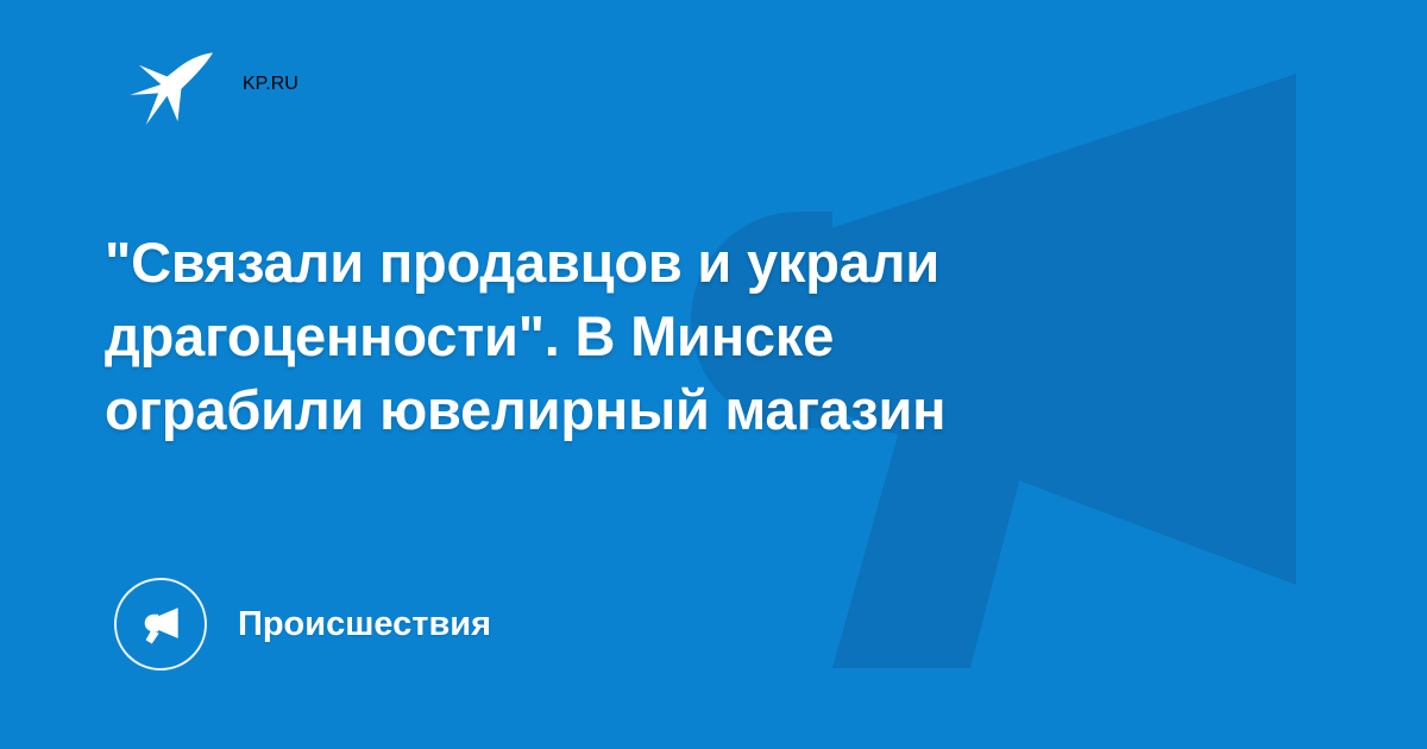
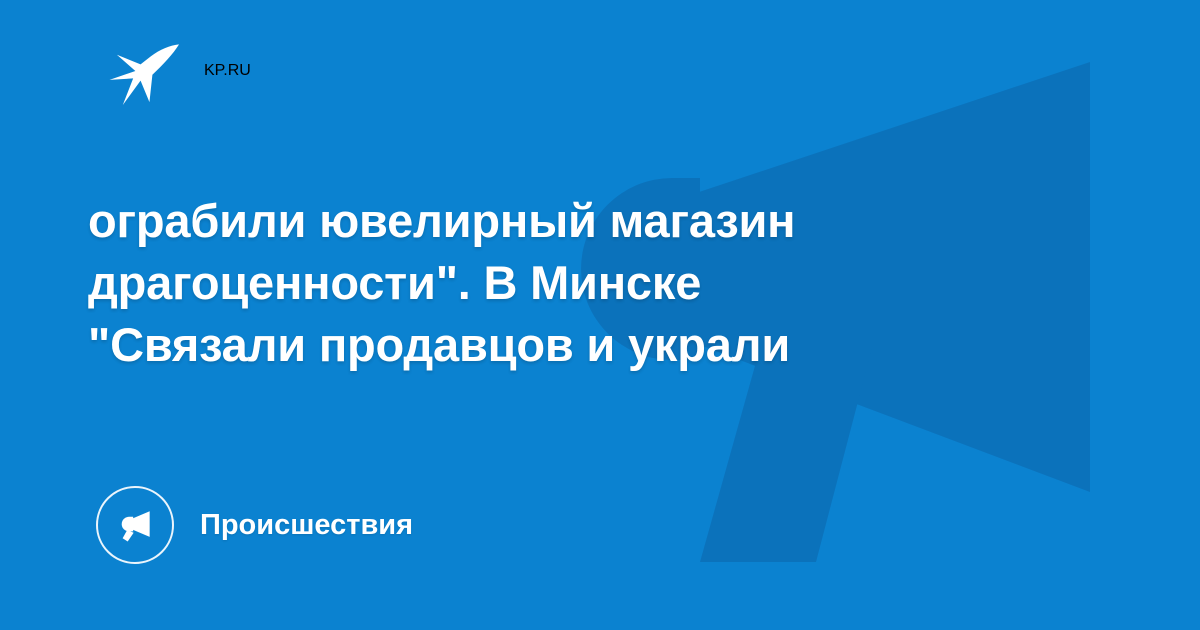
  KP.RU
- "Связали продавцов и украли
+ ограбили ювелирный магазин
  драгоценности". В Минске
- ограбили ювелирный магазин
+ "Связали продавцов и украли
  Происшествия
